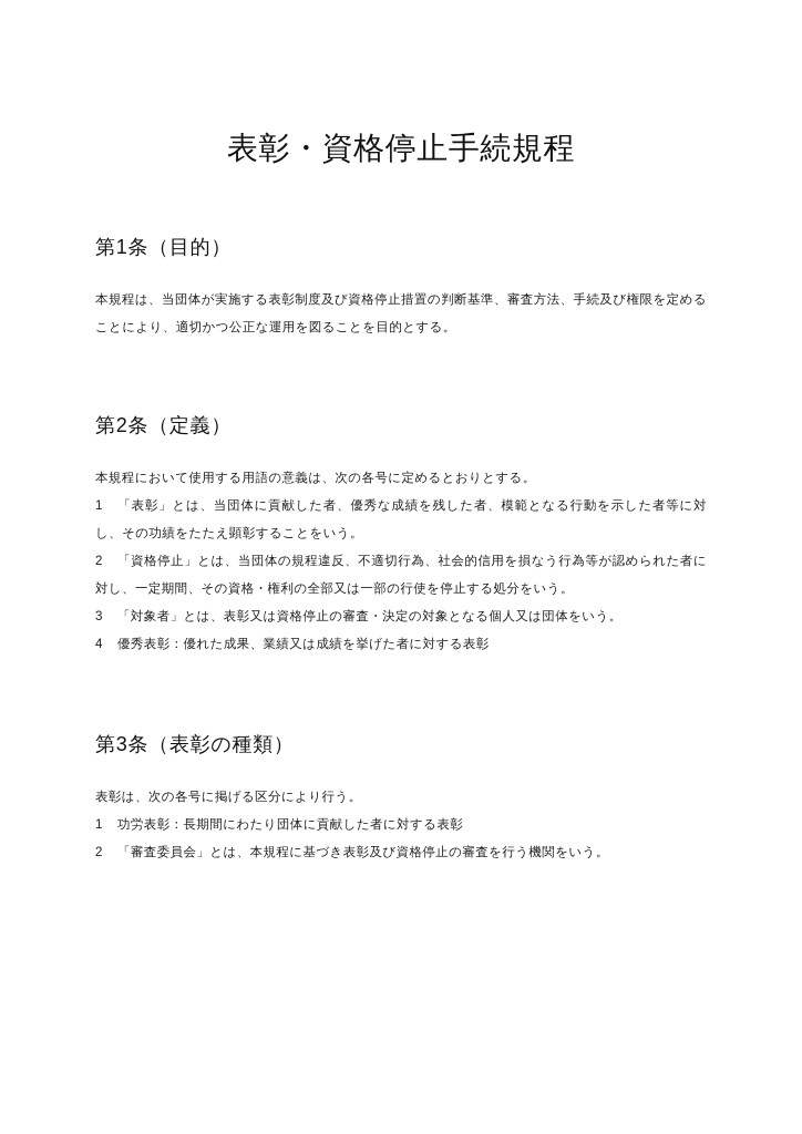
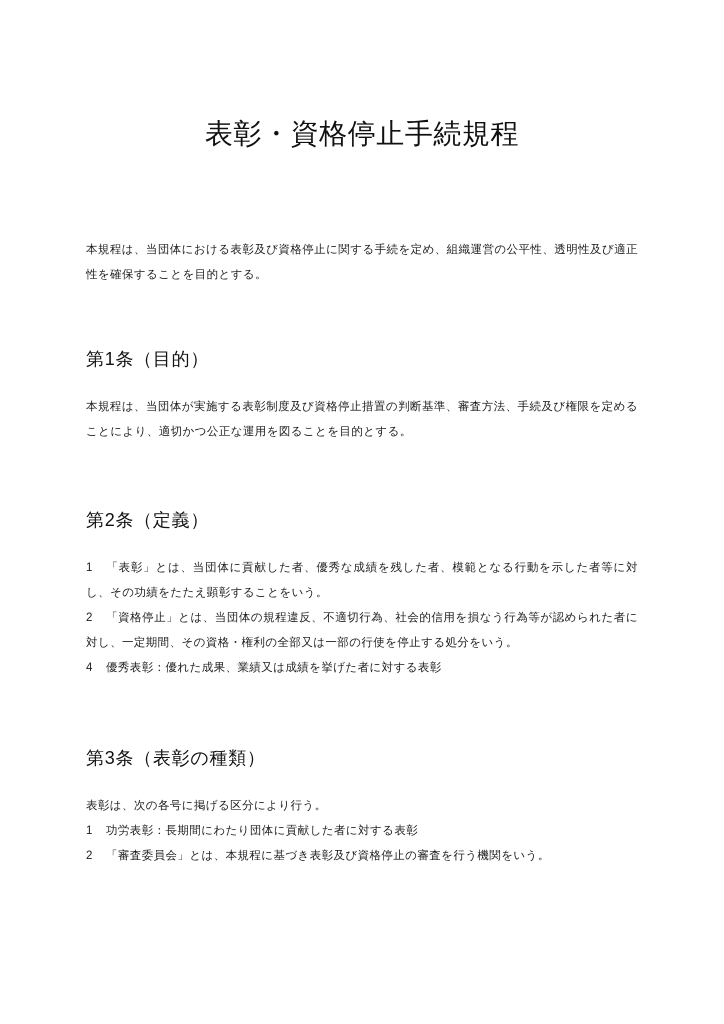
  表彰・資格停止手続規程
+ 本規程は、当団体における表彰及び資格停止に関する手続を定め、組織運営の公平性、透明性及び適正性を確保することを目的とする。
  第1条（目的）
  本規程は、当団体が実施する表彰制度及び資格停止措置の判断基準、審査方法、手続及び権限を定めることにより、適切かつ公正な運用を図ることを目的とする。
  第2条（定義）
- 本規程において使用する用語の意義は、次の各号に定めるとおりとする。
  1 「表彰」とは、当団体に貢献した者、優秀な成績を残した者、模範となる行動を示した者等に対し、その功績をたたえ顕彰することをいう。
  2 「資格停止」とは、当団体の規程違反、不適切行為、社会的信用を損なう行為等が認められた者に対し、一定期間、その資格・権利の全部又は一部の行使を停止する処分をいう。
- 3 「対象者」とは、表彰又は資格停止の審査・決定の対象となる個人又は団体をいう。
  4 優秀表彰：優れた成果、業績又は成績を挙げた者に対する表彰
  第3条（表彰の種類）
  表彰は、次の各号に掲げる区分により行う。
  1 功労表彰：長期間にわたり団体に貢献した者に対する表彰
  2 「審査委員会」とは、本規程に基づき表彰及び資格停止の審査を行う機関をいう。
